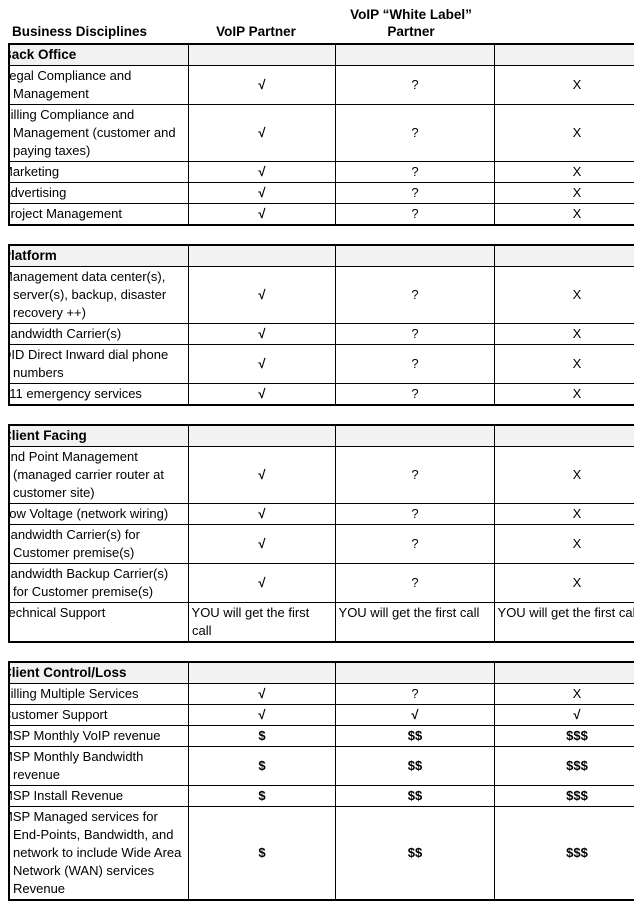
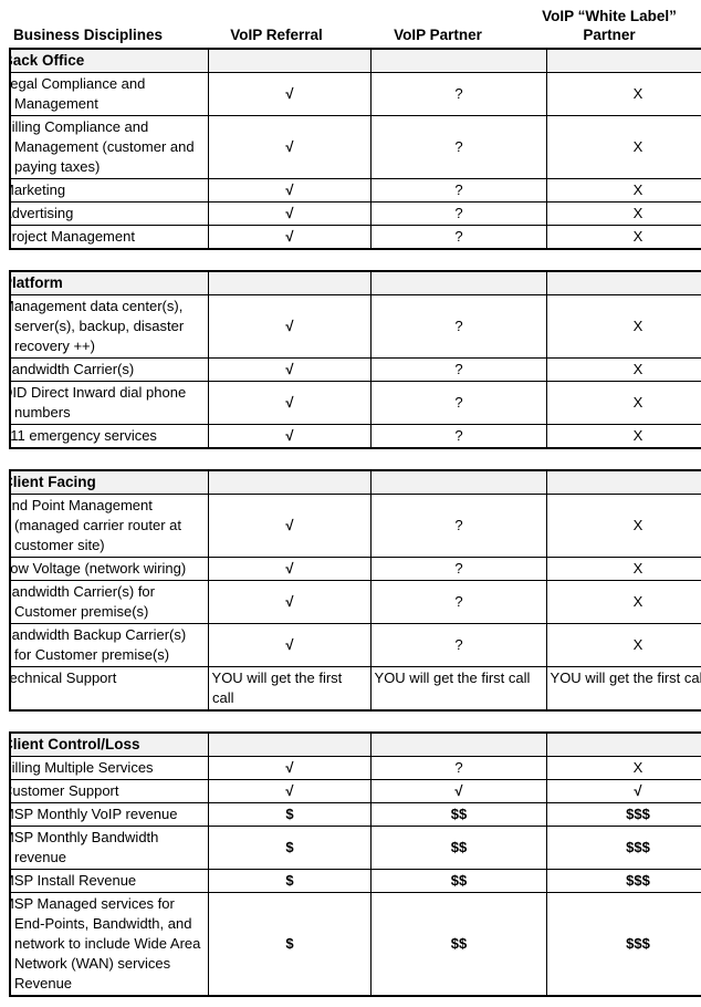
  Business Disciplines
+ VoIP Referral
  VoIP Partner
  VoIP “White Label” Partner
  ack Office
  egal Compliance and Management	√	?	X
  illing Compliance and Management (customer and paying taxes)	√	?	X
  arketing	√	?	X
  dvertising	√	?	X
  roject Management	√	?	X
  latform
  anagement data center(s), server(s), backup, disaster recovery ++)	√	?	X
  andwidth Carrier(s)	√	?	X
  ID Direct Inward dial phone numbers	√	?	X
  11 emergency services	√	?	X
  lient Facing
  nd Point Management (managed carrier router at customer site)	√	?	X
  ow Voltage (network wiring)	√	?	X
  andwidth Carrier(s) for Customer premise(s)	√	?	X
  andwidth Backup Carrier(s) for Customer premise(s)	√	?	X
  echnical Support	YOU will get the first call	YOU will get the first call	YOU will get the first ca
  lient Control/Loss
  illing Multiple Services	√	?	X
  ustomer Support	√	√	√
  SP Monthly VoIP revenue	$	$$	$$$
  SP Monthly Bandwidth revenue	$	$$	$$$
  SP Install Revenue	$	$$	$$$
  SP Managed services for End-Points, Bandwidth, and network to include Wide Area Network (WAN) services Revenue	$	$$	$$$
